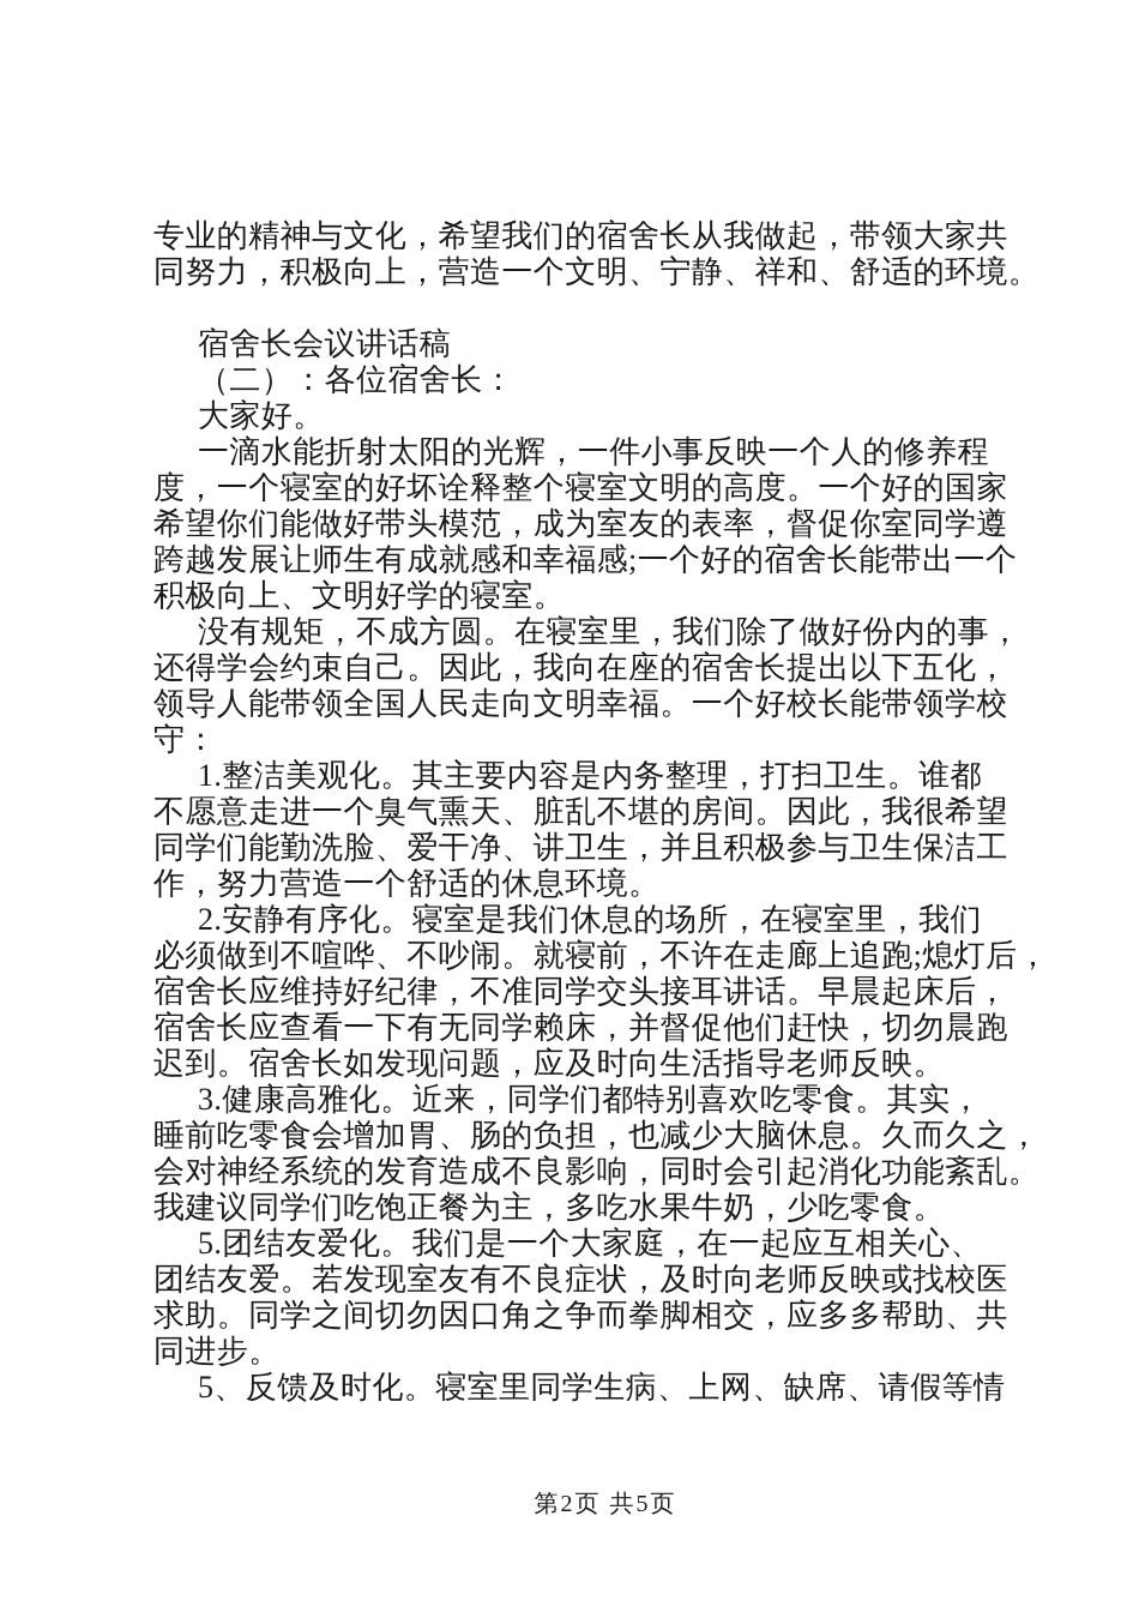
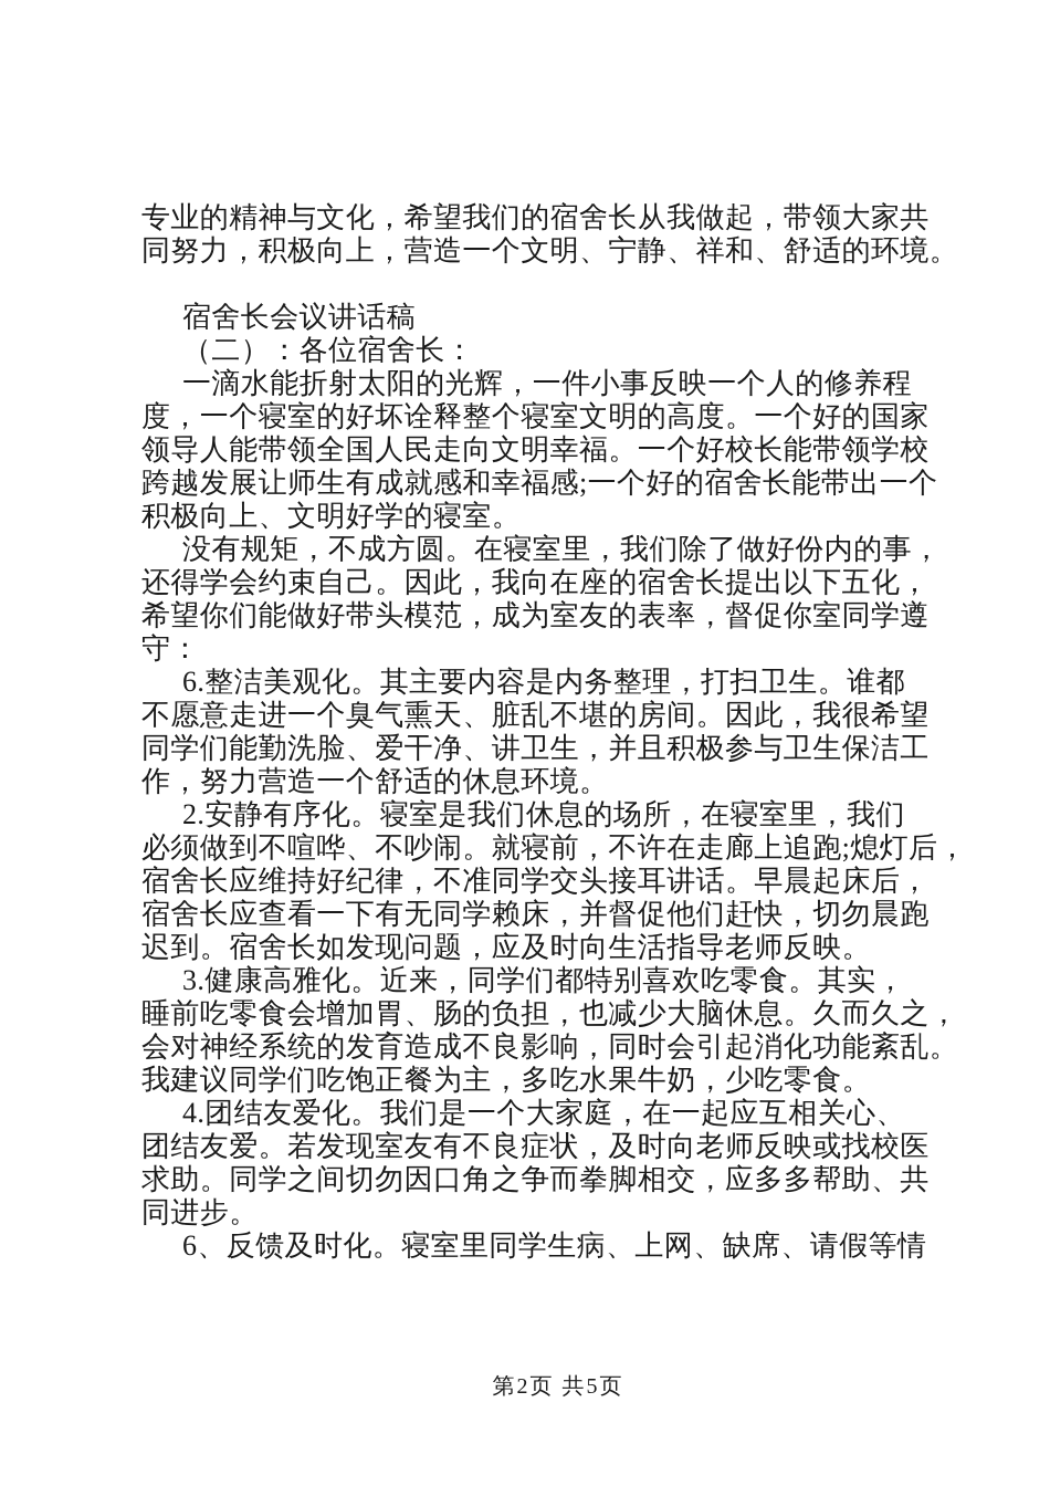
  专业的精神与文化，希望我们的宿舍长从我做起，带领大家共
  同努力，积极向上，营造一个文明、宁静、祥和、舒适的环境。
  宿舍长会议讲话稿
  （二）：各位宿舍长：
- 大家好。
  一滴水能折射太阳的光辉，一件小事反映一个人的修养程
  度，一个寝室的好坏诠释整个寝室文明的高度。一个好的国家
- 希望你们能做好带头模范，成为室友的表率，督促你室同学遵
+ 领导人能带领全国人民走向文明幸福。一个好校长能带领学校
  跨越发展让师生有成就感和幸福感;一个好的宿舍长能带出一个
  积极向上、文明好学的寝室。
  没有规矩，不成方圆。在寝室里，我们除了做好份内的事，
  还得学会约束自己。因此，我向在座的宿舍长提出以下五化，
- 领导人能带领全国人民走向文明幸福。一个好校长能带领学校
+ 希望你们能做好带头模范，成为室友的表率，督促你室同学遵
  守：
- 1.整洁美观化。其主要内容是内务整理，打扫卫生。谁都
+ 6.整洁美观化。其主要内容是内务整理，打扫卫生。谁都
  不愿意走进一个臭气熏天、脏乱不堪的房间。因此，我很希望
  同学们能勤洗脸、爱干净、讲卫生，并且积极参与卫生保洁工
  作，努力营造一个舒适的休息环境。
  2.安静有序化。寝室是我们休息的场所，在寝室里，我们
  必须做到不喧哗、不吵闹。就寝前，不许在走廊上追跑;熄灯后，
  宿舍长应维持好纪律，不准同学交头接耳讲话。早晨起床后，
  宿舍长应查看一下有无同学赖床，并督促他们赶快，切勿晨跑
  迟到。宿舍长如发现问题，应及时向生活指导老师反映。
  3.健康高雅化。近来，同学们都特别喜欢吃零食。其实，
  睡前吃零食会增加胃、肠的负担，也减少大脑休息。久而久之，
  会对神经系统的发育造成不良影响，同时会引起消化功能紊乱。
  我建议同学们吃饱正餐为主，多吃水果牛奶，少吃零食。
- 5.团结友爱化。我们是一个大家庭，在一起应互相关心、
+ 4.团结友爱化。我们是一个大家庭，在一起应互相关心、
  团结友爱。若发现室友有不良症状，及时向老师反映或找校医
  求助。同学之间切勿因口角之争而拳脚相交，应多多帮助、共
  同进步。
- 5、反馈及时化。寝室里同学生病、上网、缺席、请假等情
+ 6、反馈及时化。寝室里同学生病、上网、缺席、请假等情
  第2页 共5页
